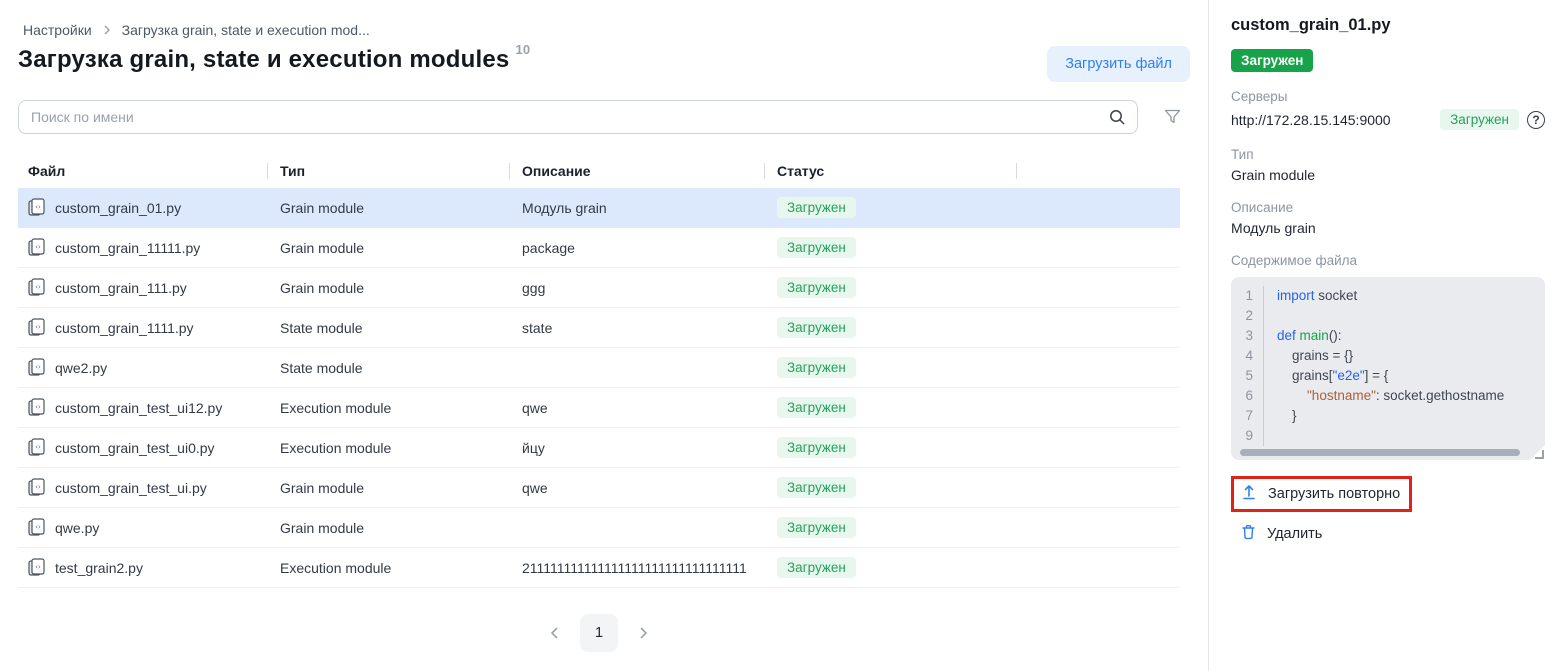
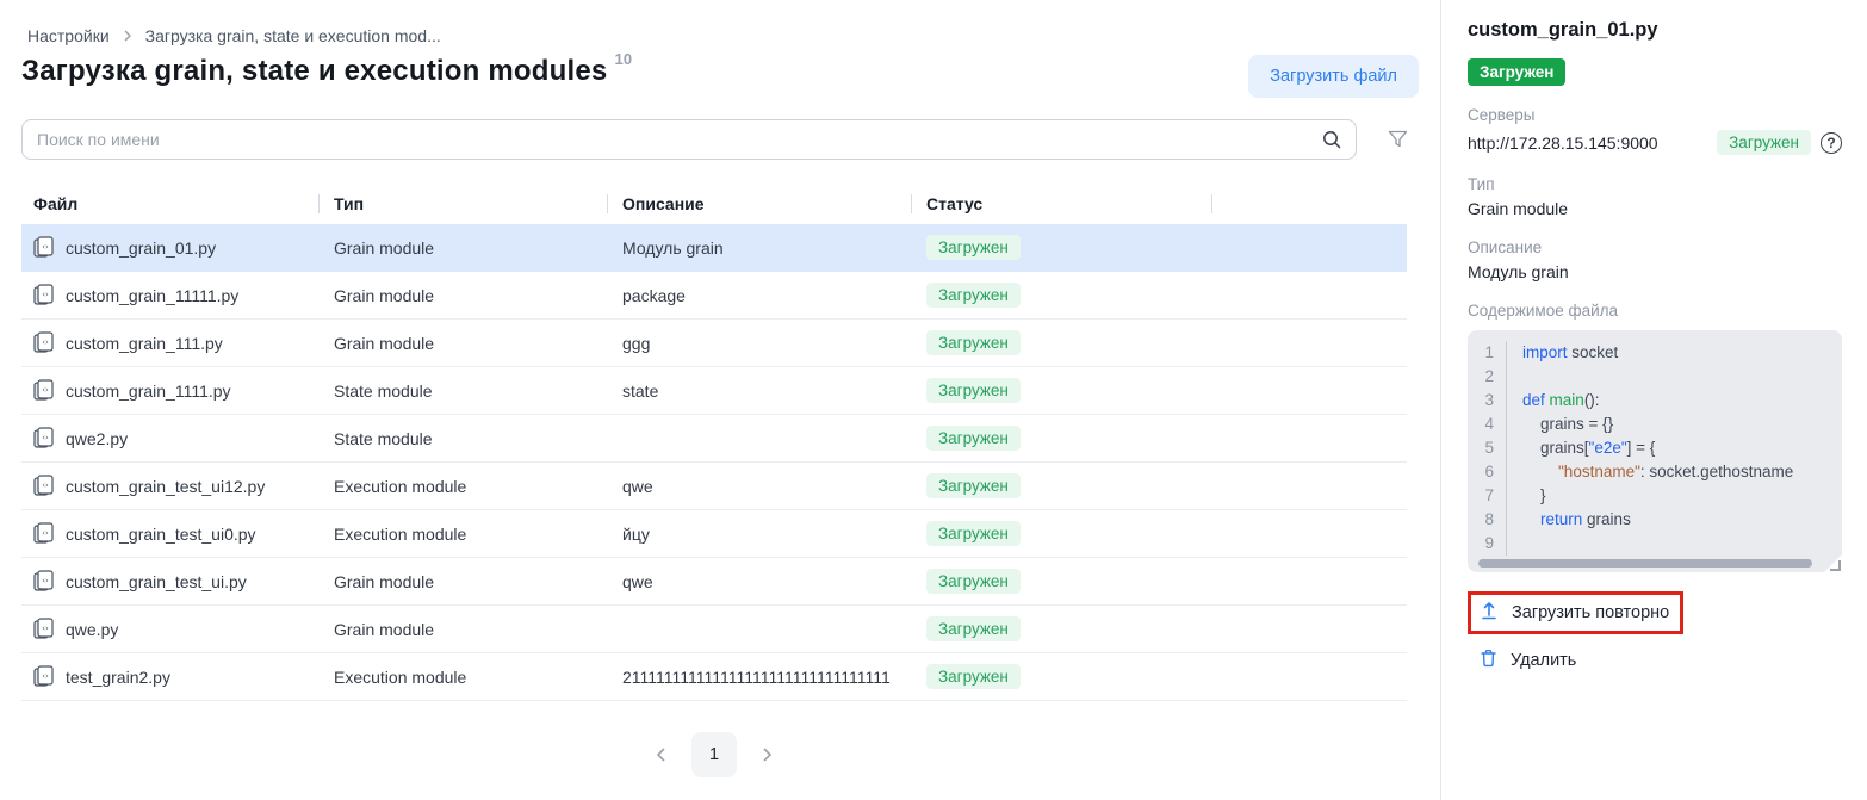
  Настройки
  Загрузка grain, state и execution mod...
  Загрузка grain, state и execution modules 10
  Загрузить файл
  Поиск по имени
  Файл
  Тип
  Описание
  Статус
  ‹›
  custom_grain_01.py
  Grain module
  Модуль grain
  Загружен
  ‹›
  custom_grain_11111.py
  Grain module
  package
  Загружен
  ‹›
  custom_grain_111.py
  Grain module
  ggg
  Загружен
  ‹›
  custom_grain_1111.py
  State module
  state
  Загружен
  ‹›
  qwe2.py
  State module
  Загружен
  ‹›
  custom_grain_test_ui12.py
  Execution module
  qwe
  Загружен
  ‹›
  custom_grain_test_ui0.py
  Execution module
  йцу
  Загружен
  ‹›
  custom_grain_test_ui.py
  Grain module
  qwe
  Загружен
  ‹›
  qwe.py
  Grain module
  Загружен
  ‹›
  test_grain2.py
  Execution module
  211111111111111111111111111111111
  Загружен
  1
  custom_grain_01.py
  Загружен
  Серверы
  http://172.28.15.145:9000
  Загружен
  ?
  Тип
  Grain module
  Описание
  Модуль grain
  Содержимое файла
  1
  import socket
  2
  3
  def main():
  4
  grains = {}
  5
  grains["e2e"] = {
  6
  "hostname": socket.gethostname
  7
  }
+ 8
+ return grains
  9
  Загрузить повторно
  Удалить
